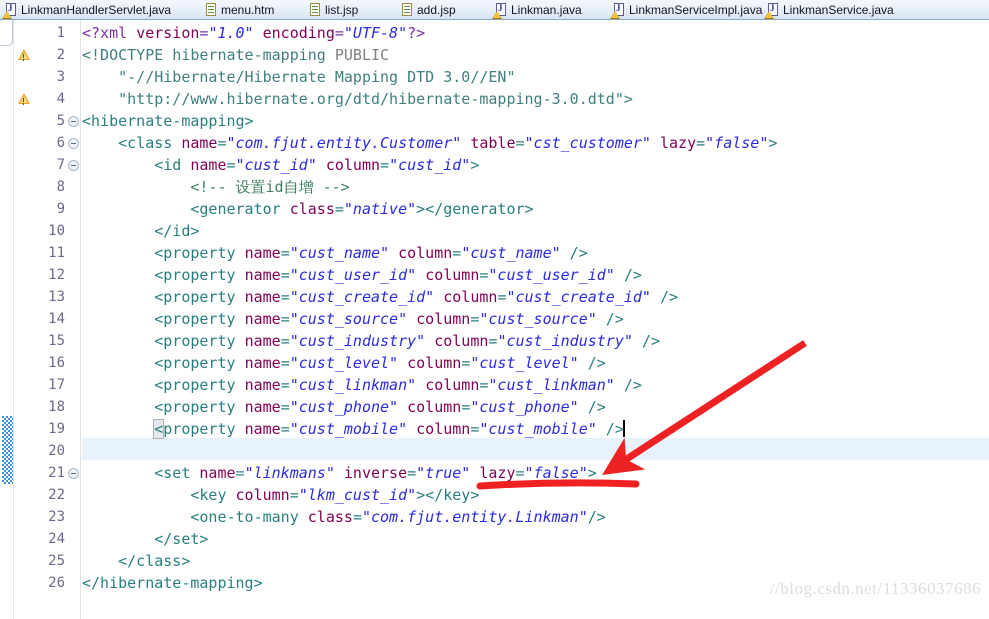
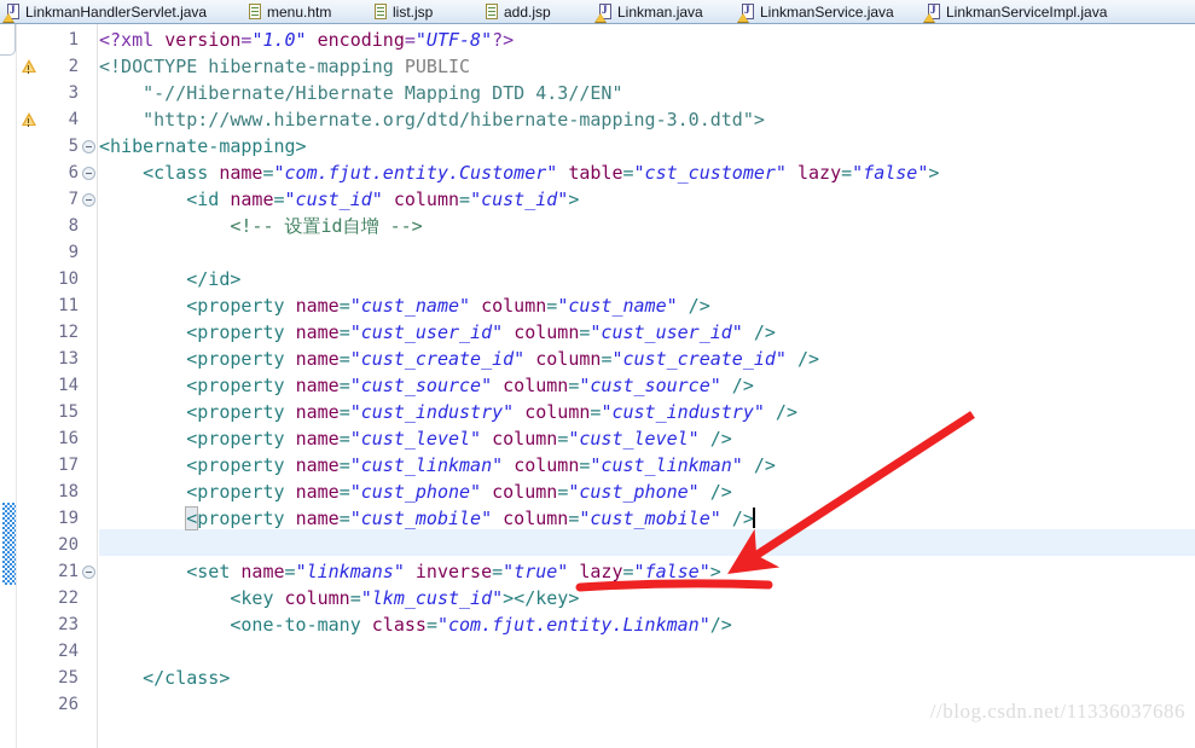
  J
  LinkmanHandlerServlet.java
  menu.htm
  list.jsp
  add.jsp
  J
  Linkman.java
  J
- LinkmanServiceImpl.java
+ LinkmanService.java
  J
- LinkmanService.java
+ LinkmanServiceImpl.java
  1
  2
  3
  4
  5
  6
  7
  8
  9
  10
  11
  12
  13
  14
  15
  16
  17
  18
  19
  20
  21
  22
  23
  24
  25
  26
  <?xml version="1.0" encoding="UTF-8"?>
  <!DOCTYPE hibernate-mapping PUBLIC
- "-//Hibernate/Hibernate Mapping DTD 3.0//EN"
+ "-//Hibernate/Hibernate Mapping DTD 4.3//EN"
  "http://www.hibernate.org/dtd/hibernate-mapping-3.0.dtd">
  <hibernate-mapping>
  <class name="com.fjut.entity.Customer" table="cst_customer" lazy="false">
  <id name="cust_id" column="cust_id">
  <!-- 设置id自增 -->
- <generator class="native"></generator>
  </id>
  <property name="cust_name" column="cust_name" />
  <property name="cust_user_id" column="cust_user_id" />
  <property name="cust_create_id" column="cust_create_id" />
  <property name="cust_source" column="cust_source" />
  <property name="cust_industry" column="cust_industry" />
  <property name="cust_level" column="cust_level" />
  <property name="cust_linkman" column="cust_linkman" />
  <property name="cust_phone" column="cust_phone" />
  <property name="cust_mobile" column="cust_mobile" />
  <set name="linkmans" inverse="true" lazy="false">
  <key column="lkm_cust_id"></key>
  <one-to-many class="com.fjut.entity.Linkman"/>
- </set>
  </class>
- </hibernate-mapping>
  //blog.csdn.net/11336037686
